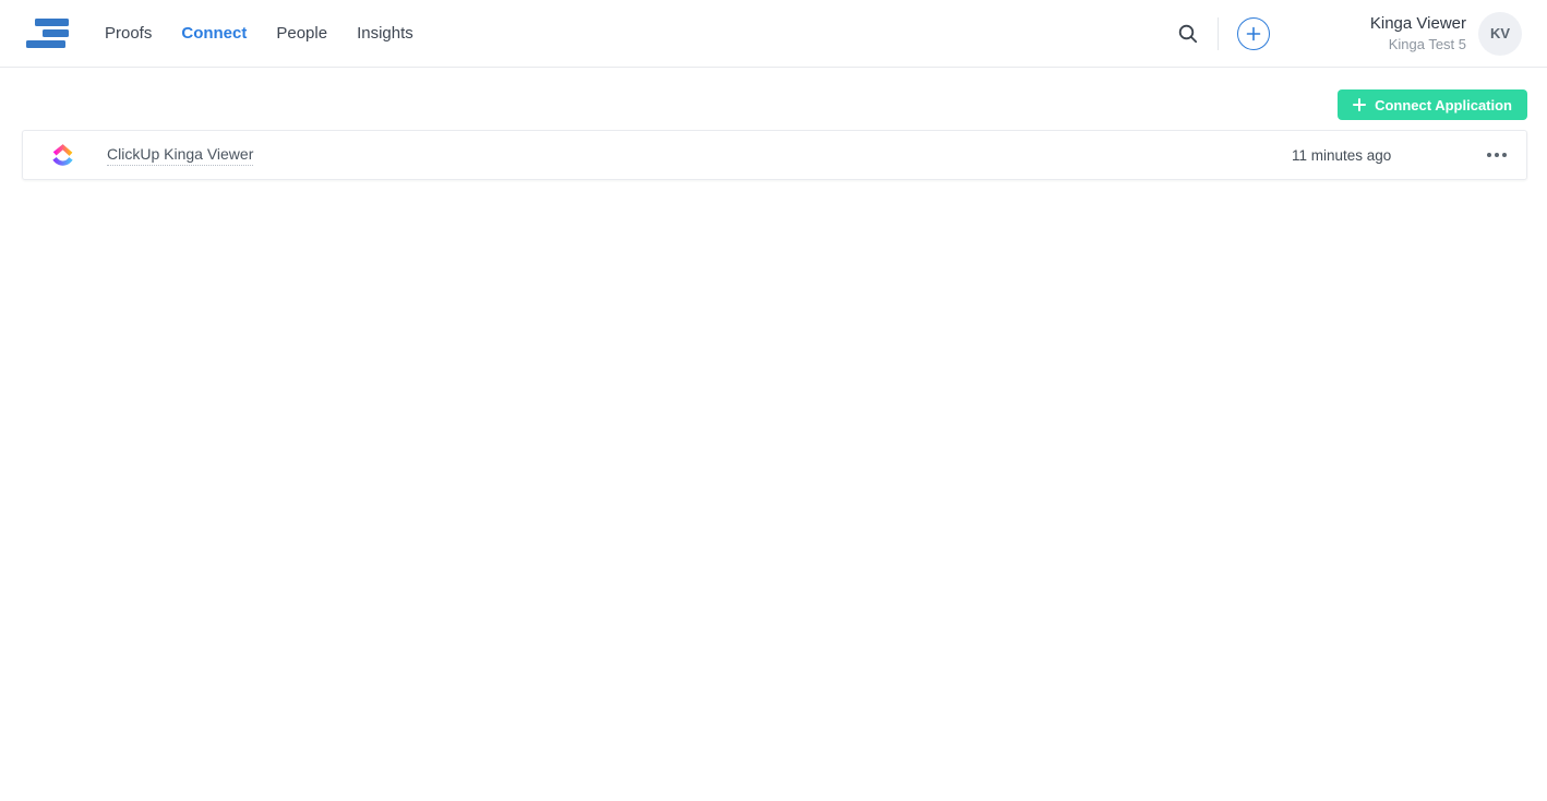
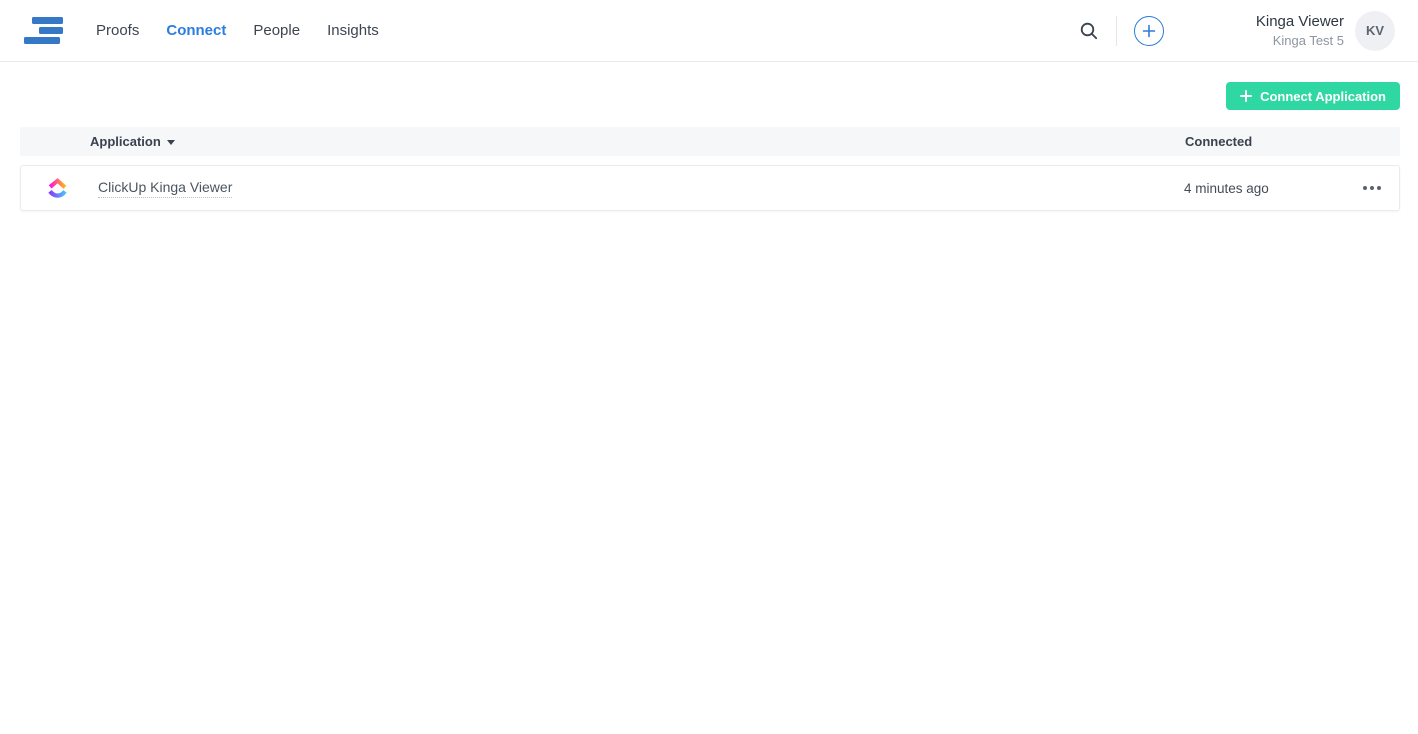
  Proofs
  Connect
  People
  Insights
  Kinga Viewer
  Kinga Test 5
  KV
  Connect Application
+ Application
+ Connected
  ClickUp Kinga Viewer
- 11 minutes ago
+ 4 minutes ago
